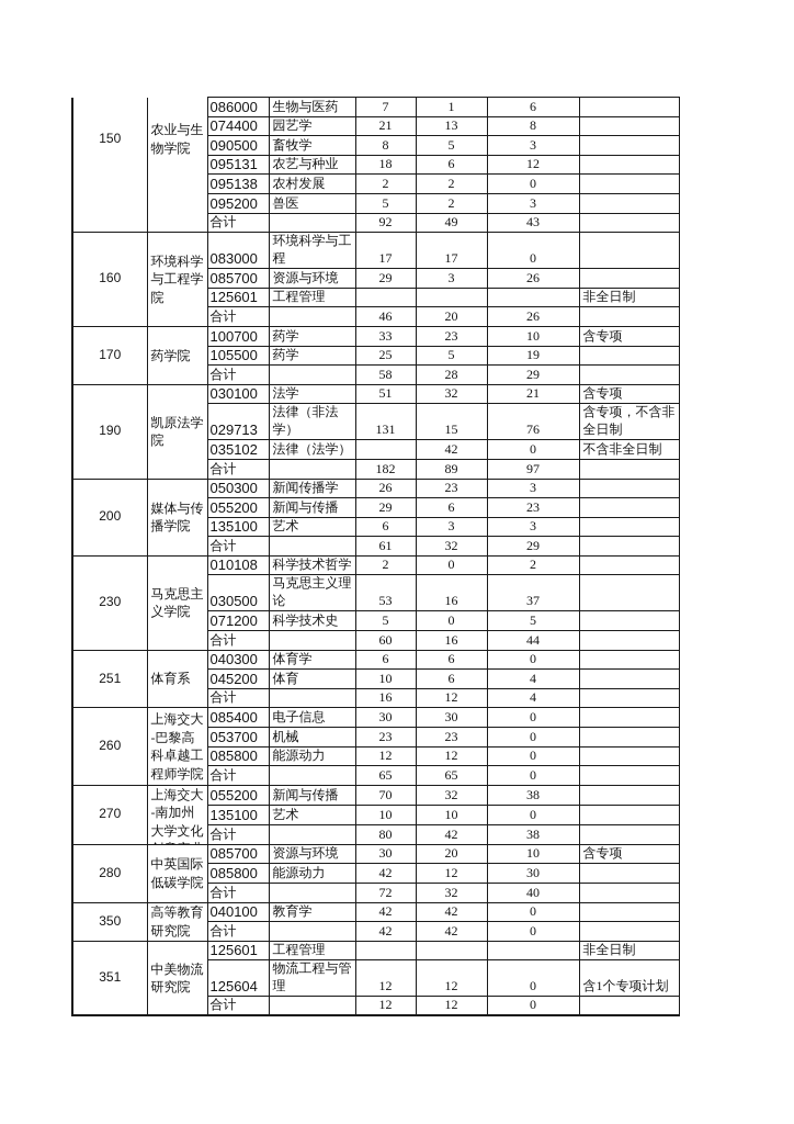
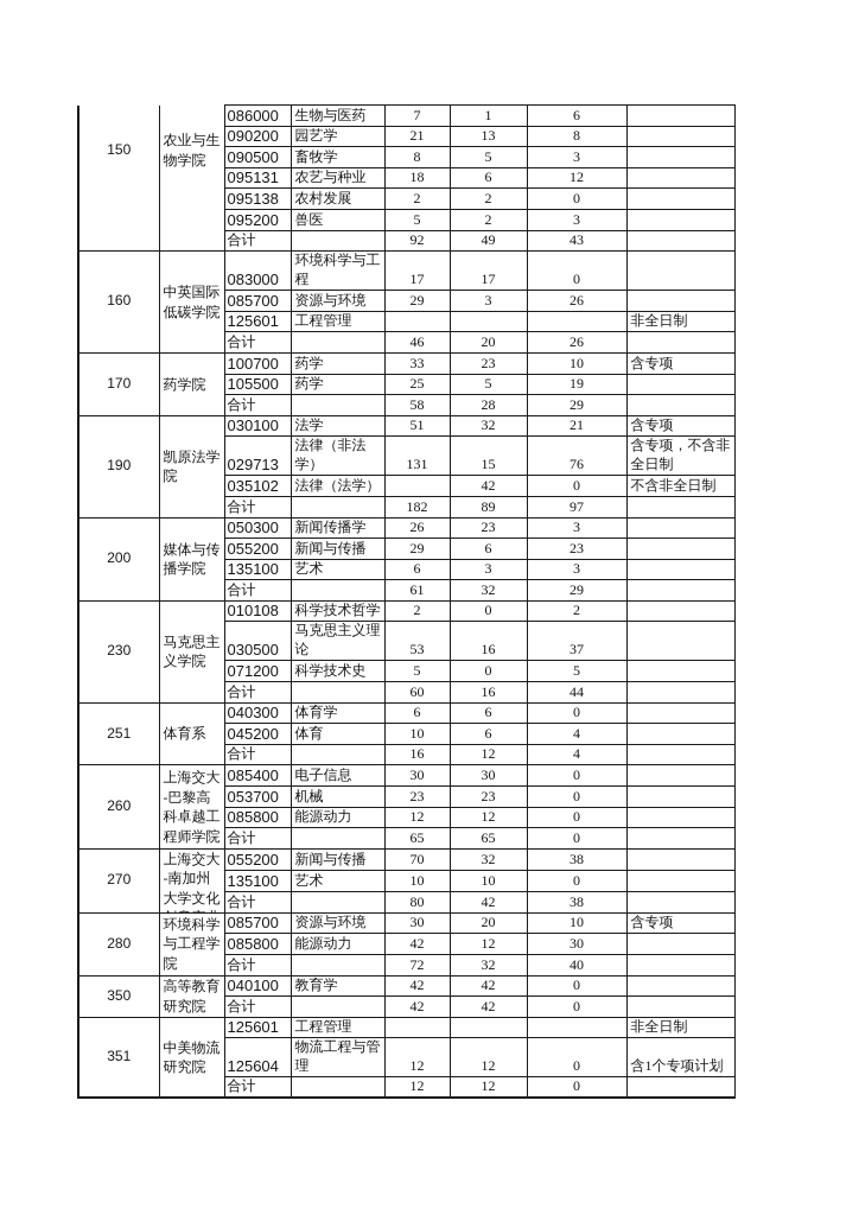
  150	农业与生物学院	086000	生物与医药	7	1	6
- 074400	园艺学	21	13	8
+ 090200	园艺学	21	13	8
  090500	畜牧学	8	5	3
  095131	农艺与种业	18	6	12
  095138	农村发展	2	2	0
  095200	兽医	5	2	3
  合计		92	49	43
- 160	环境科学与工程学院	083000	环境科学与工程	17	17	0
+ 160	中英国际低碳学院	083000	环境科学与工程	17	17	0
  085700	资源与环境	29	3	26
  125601	工程管理				非全日制
  合计		46	20	26
  170	药学院	100700	药学	33	23	10	含专项
  105500	药学	25	5	19
  合计		58	28	29
  190	凯原法学院	030100	法学	51	32	21	含专项
  029713	法律（非法学）	131	15	76	含专项，不含非全日制
  035102	法律（法学）		42	0	不含非全日制
  合计		182	89	97
  200	媒体与传播学院	050300	新闻传播学	26	23	3
  055200	新闻与传播	29	6	23
  135100	艺术	6	3	3
  合计		61	32	29
  230	马克思主义学院	010108	科学技术哲学	2	0	2
  030500	马克思主义理论	53	16	37
  071200	科学技术史	5	0	5
  合计		60	16	44
  251	体育系	040300	体育学	6	6	0
  045200	体育	10	6	4
  合计		16	12	4
  260	上海交大-巴黎高科卓越工程师学院	085400	电子信息	30	30	0
  053700	机械	23	23	0
  085800	能源动力	12	12	0
  合计		65	65	0
  270	上海交大-南加州大学文化	055200	新闻与传播	70	32	38
  135100	艺术	10	10	0
  合计		80	42	38
- 280	中英国际低碳学院	085700	资源与环境	30	20	10	含专项
+ 280	环境科学与工程学院	085700	资源与环境	30	20	10	含专项
  085800	能源动力	42	12	30
  合计		72	32	40
  350	高等教育研究院	040100	教育学	42	42	0
  合计		42	42	0
  351	中美物流研究院	125601	工程管理				非全日制
  125604	物流工程与管理	12	12	0	含1个专项计划
  合计		12	12	0
